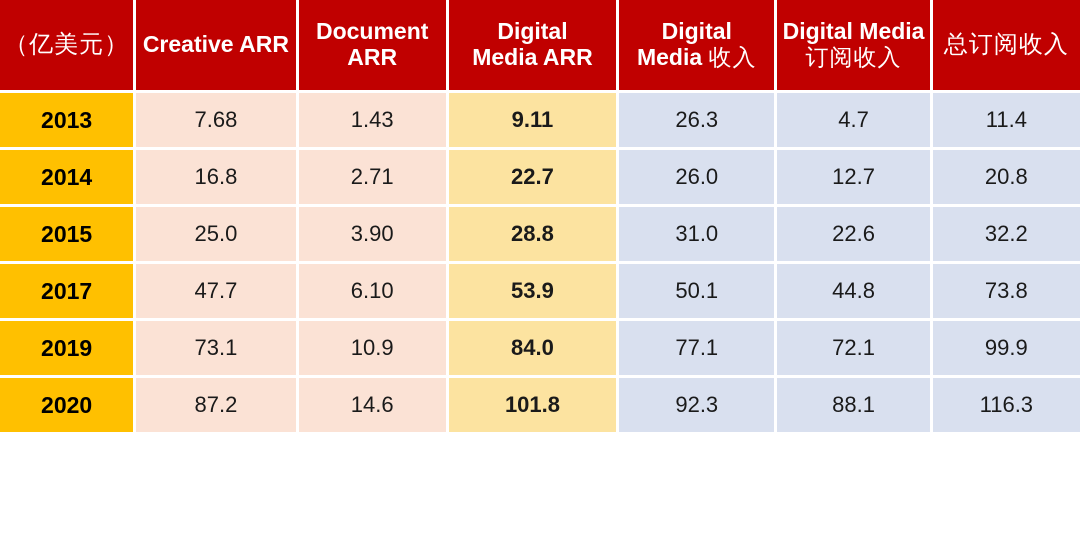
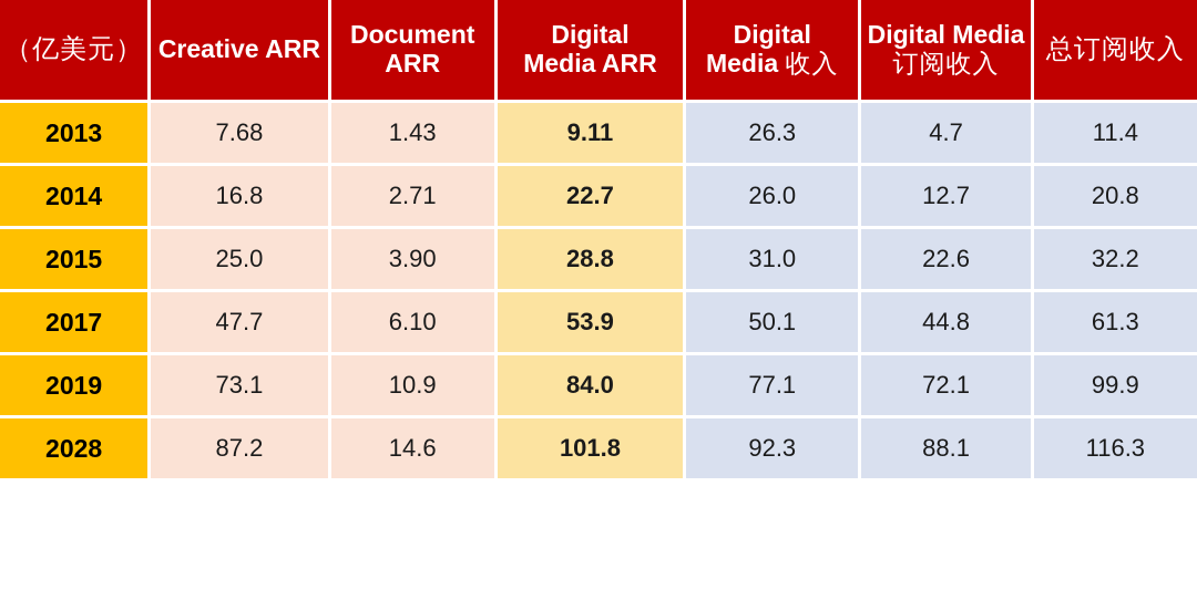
  （亿美元）	Creative ARR	Document ARR	Digital Media ARR	Digital Media 收入	Digital Media 订阅收入	总订阅收入
  2013	7.68	1.43	9.11	26.3	4.7	11.4
  2014	16.8	2.71	22.7	26.0	12.7	20.8
  2015	25.0	3.90	28.8	31.0	22.6	32.2
- 2017	47.7	6.10	53.9	50.1	44.8	73.8
+ 2017	47.7	6.10	53.9	50.1	44.8	61.3
  2019	73.1	10.9	84.0	77.1	72.1	99.9
- 2020	87.2	14.6	101.8	92.3	88.1	116.3
+ 2028	87.2	14.6	101.8	92.3	88.1	116.3
